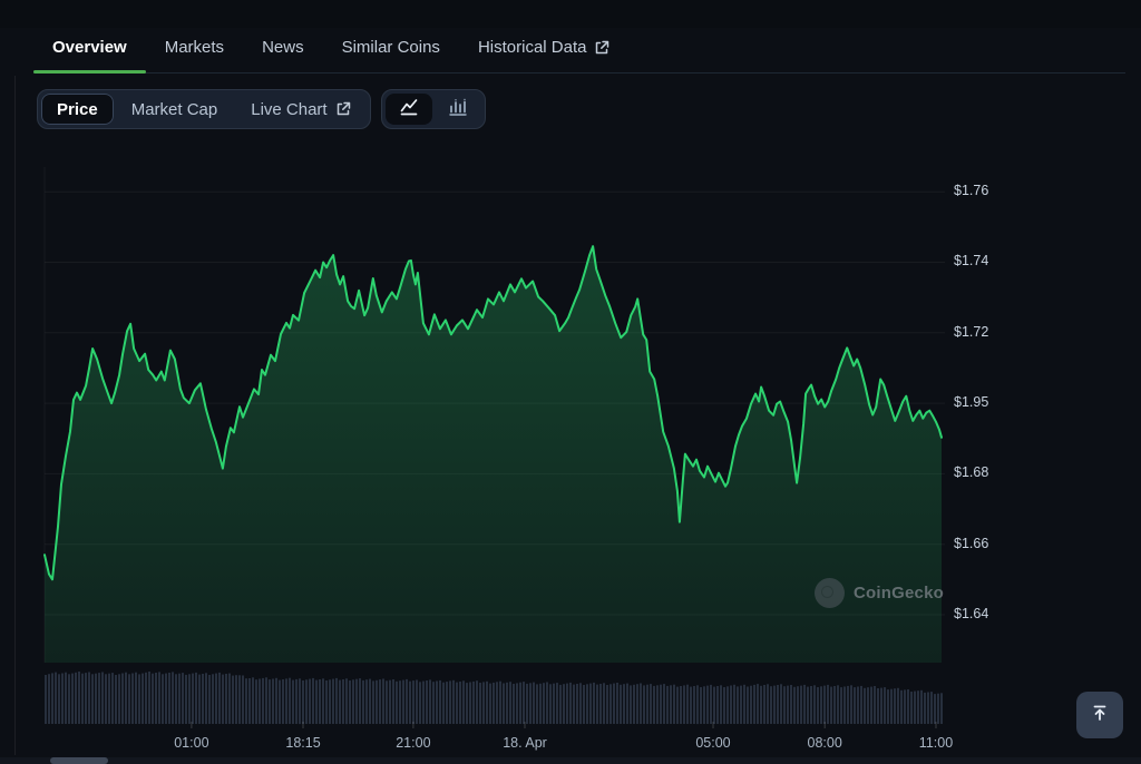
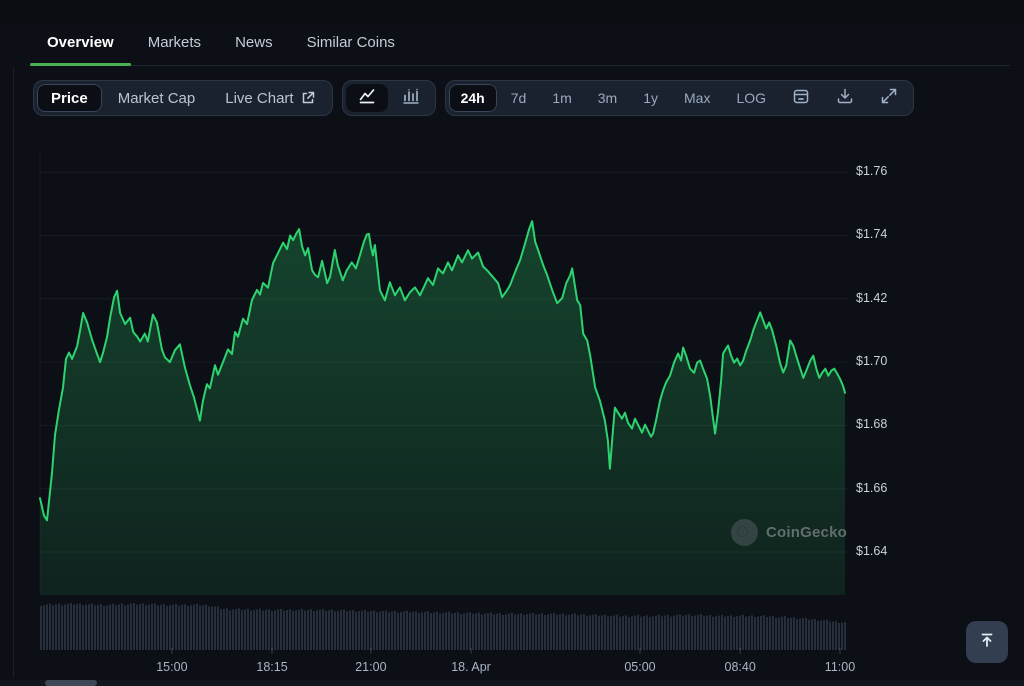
  $1.76
  $1.74
- $1.72
+ $1.42
- $1.95
+ $1.70
  $1.68
  $1.66
  $1.64
- 01:00
+ 15:00
  18:15
  21:00
  18. Apr
  05:00
- 08:00
+ 08:40
  11:00
  Overview
  Markets
  News
  Similar Coins
- Historical Data
  Price
  Market Cap
  Live Chart
+ 24h
+ 7d
+ 1m
+ 3m
+ 1y
+ Max
+ LOG
  CoinGecko
